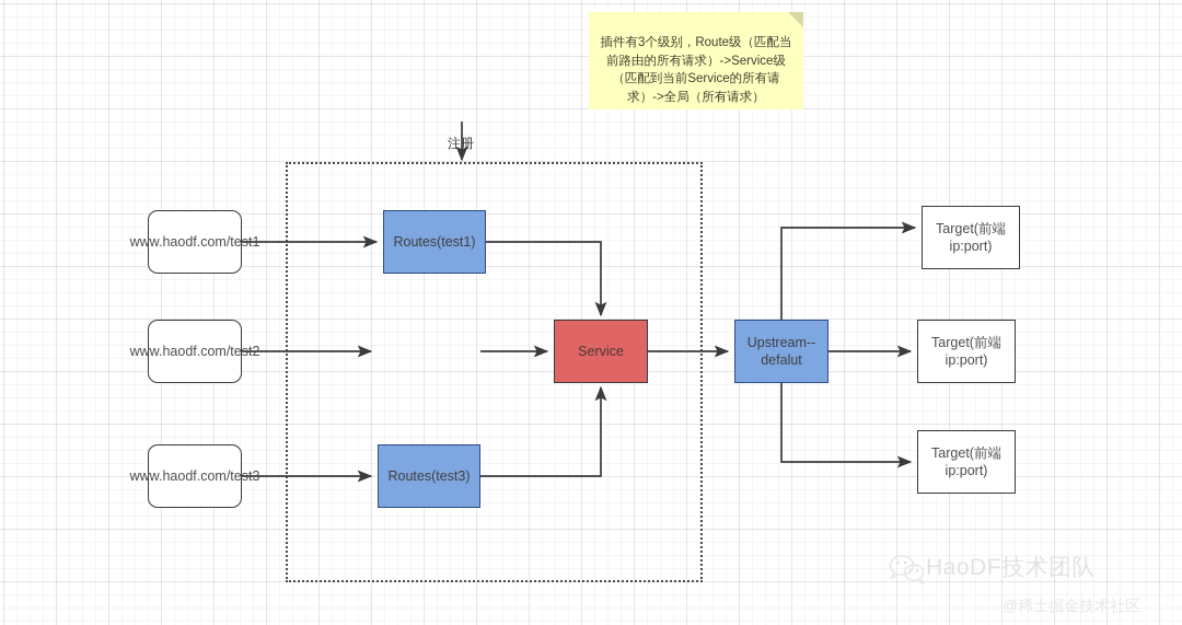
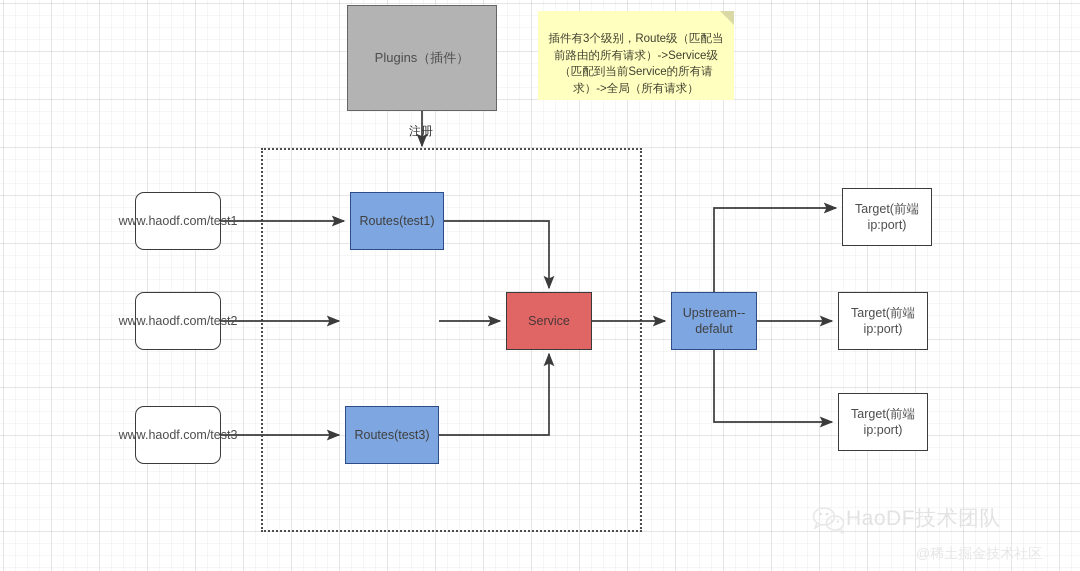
+ Plugins（插件）
  注册
  插件有3个级别，Route级（匹配当前路由的所有请求）->Service级（匹配到当前Service的所有请求）->全局（所有请求）
  www.haodf.com/test1
  www.haodf.com/test2
  www.haodf.com/test3
  Routes(test1)
  Routes(test3)
  Service
  Upstream--defalut
  Target(前端ip:port)
  Target(前端ip:port)
  Target(前端ip:port)
  HaoDF技术团队
  @稀土掘金技术社区
